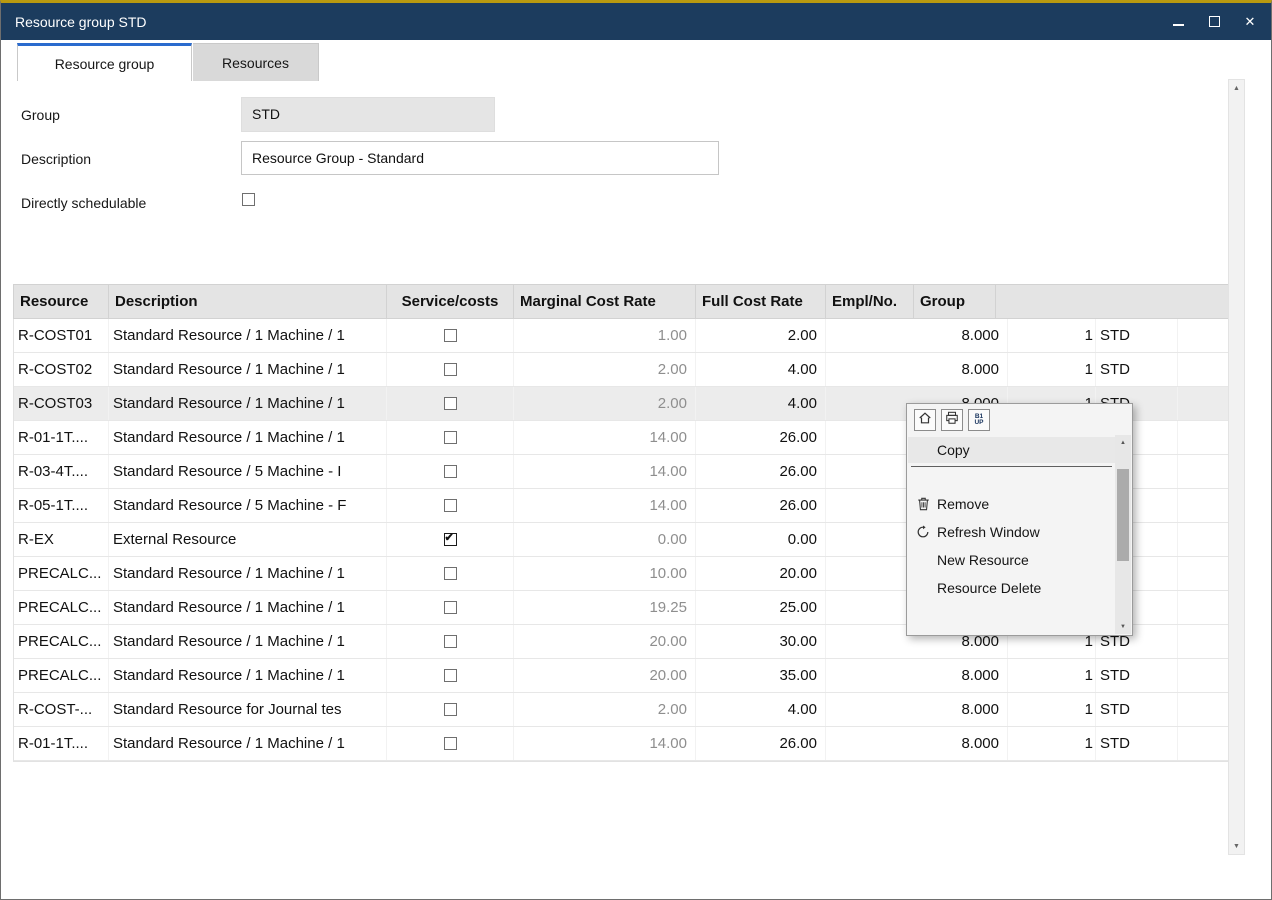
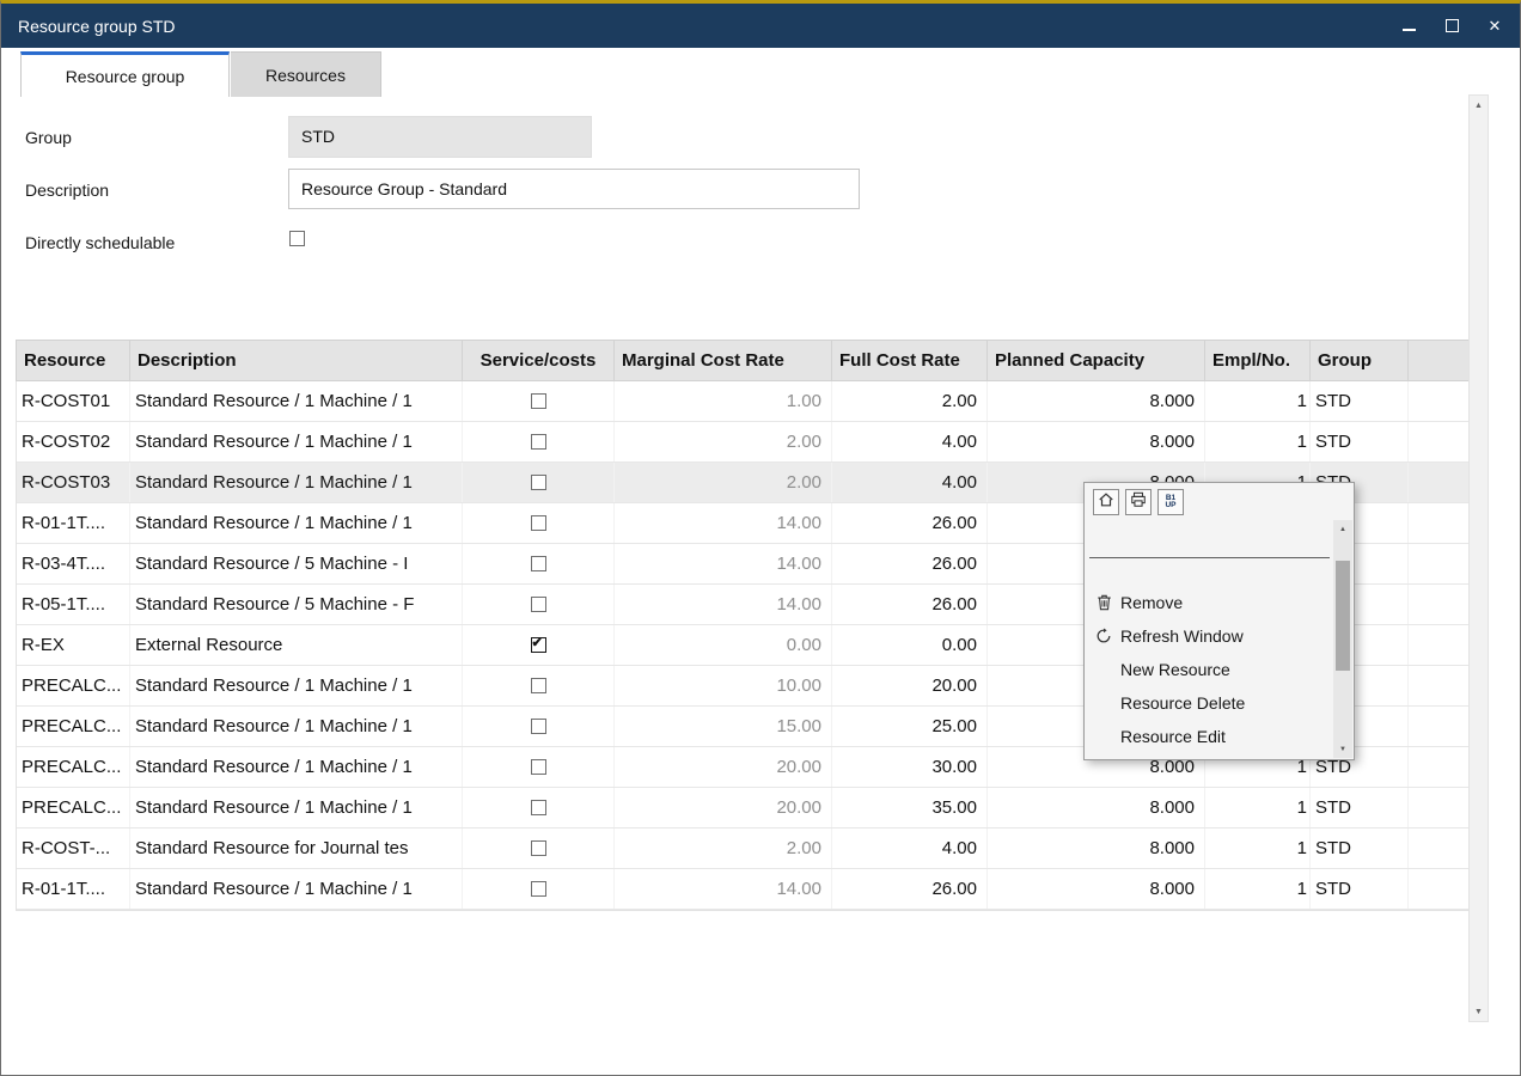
  Resource group STD
  ✕
  Resource group
  Resources
  Group
  STD
  Description
  Resource Group - Standard
  Directly schedulable
  Resource
  Description
  Service/costs
  Marginal Cost Rate
  Full Cost Rate
+ Planned Capacity
  Empl/No.
  Group
  R-COST01
  Standard Resource / 1 Machine / 1
  1.00
  2.00
  8.000
  1
  STD
  R-COST02
  Standard Resource / 1 Machine / 1
  2.00
  4.00
  8.000
  1
  STD
  R-COST03
  Standard Resource / 1 Machine / 1
  2.00
  4.00
  R-01-1T....
  Standard Resource / 1 Machine / 1
  14.00
  26.00
  R-03-4T....
  Standard Resource / 5 Machine - I
  14.00
  26.00
  R-05-1T....
  Standard Resource / 5 Machine - F
  14.00
  26.00
  R-EX
  External Resource
  0.00
  0.00
  PRECALC...
  Standard Resource / 1 Machine / 1
  10.00
  20.00
  PRECALC...
  Standard Resource / 1 Machine / 1
- 19.25
+ 15.00
  25.00
  PRECALC...
  Standard Resource / 1 Machine / 1
  20.00
  30.00
  8.000
  1
  STD
  PRECALC...
  Standard Resource / 1 Machine / 1
  20.00
  35.00
  8.000
  1
  STD
  R-COST-...
  Standard Resource for Journal tes
  2.00
  4.00
  8.000
  1
  STD
  R-01-1T....
  Standard Resource / 1 Machine / 1
  14.00
  26.00
  8.000
  1
  STD
- Copy
  Remove
  Refresh Window
  New Resource
  Resource Delete
+ Resource Edit
